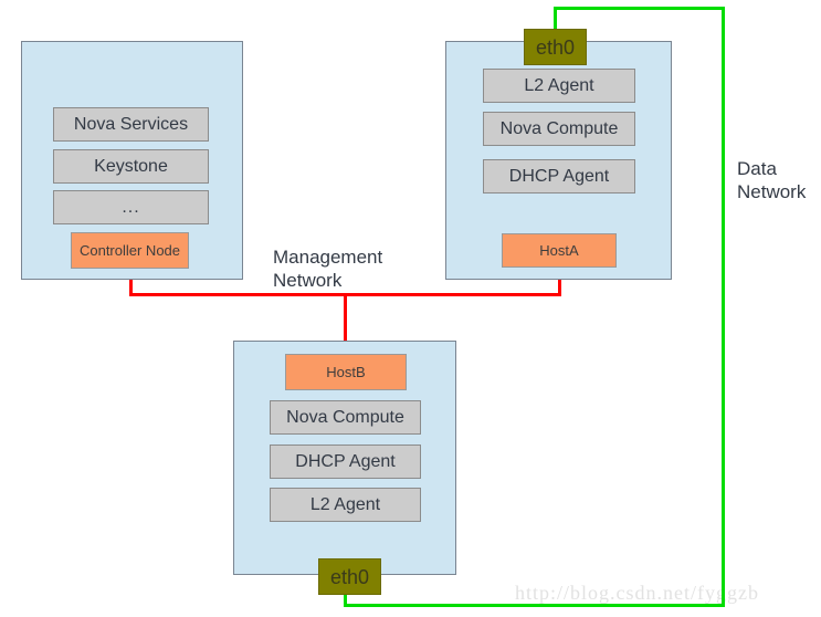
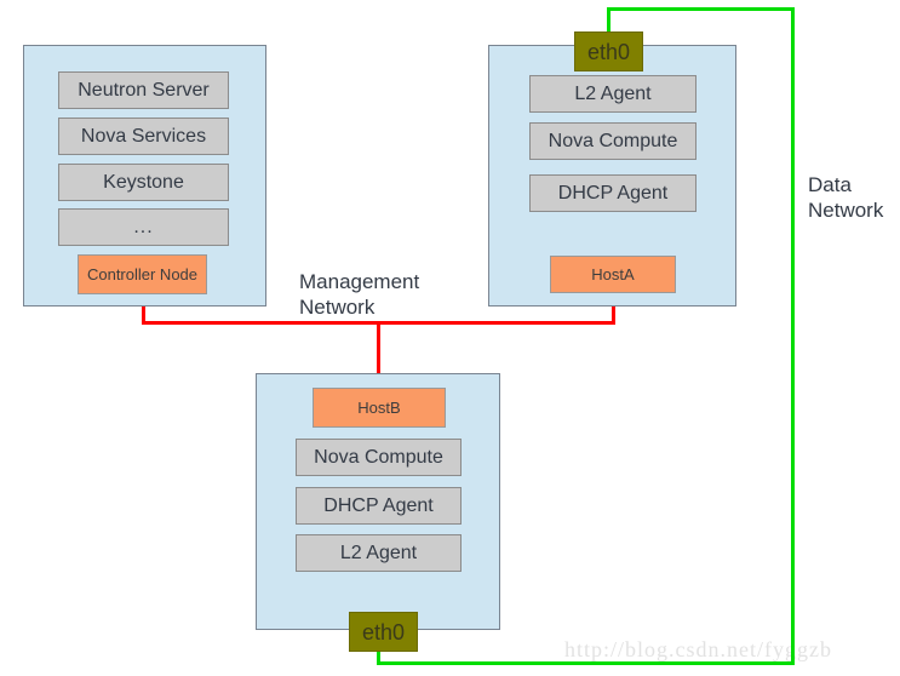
+ Neutron Server
  Nova Services
  Keystone
  ...
  Controller Node
  eth0
  L2 Agent
  Nova Compute
  DHCP Agent
  HostA
  HostB
  Nova Compute
  DHCP Agent
  L2 Agent
  eth0
  Management
  Network
  Data
  Network
  http://blog.csdn.net/fygzb
